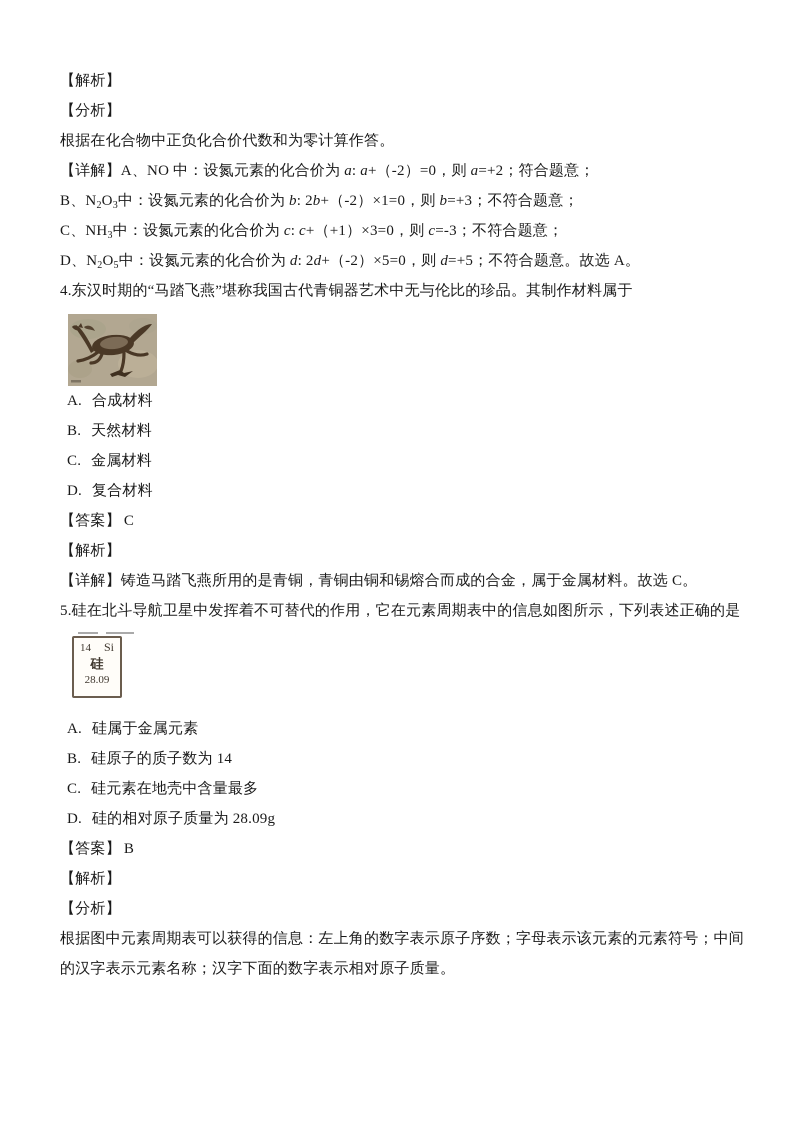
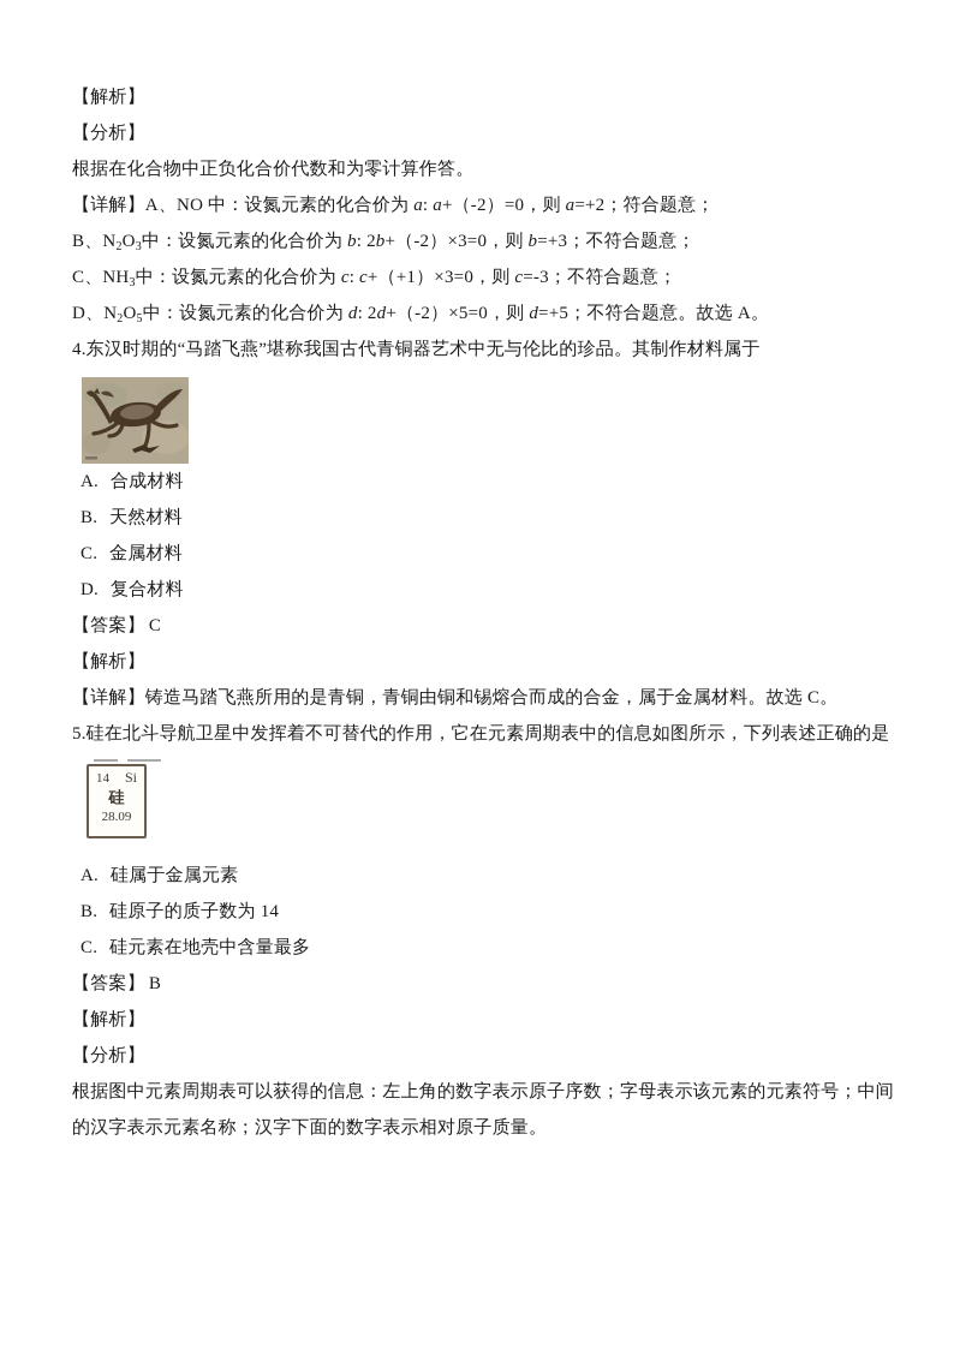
  【解析】
  【分析】
  根据在化合物中正负化合价代数和为零计算作答。
  【详解】A、NO 中：设氮元素的化合价为 a: a+（-2）=0，则 a=+2；符合题意；
- B、N2O3中：设氮元素的化合价为 b: 2b+（-2）×1=0，则 b=+3；不符合题意；
+ B、N2O3中：设氮元素的化合价为 b: 2b+（-2）×3=0，则 b=+3；不符合题意；
  C、NH3中：设氮元素的化合价为 c: c+（+1）×3=0，则 c=-3；不符合题意；
  D、N2O5中：设氮元素的化合价为 d: 2d+（-2）×5=0，则 d=+5；不符合题意。故选 A。
  4.东汉时期的“马踏飞燕”堪称我国古代青铜器艺术中无与伦比的珍品。其制作材料属于
  A. 合成材料
  B. 天然材料
  C. 金属材料
  D. 复合材料
  【答案】 C
  【解析】
  【详解】铸造马踏飞燕所用的是青铜，青铜由铜和锡熔合而成的合金，属于金属材料。故选 C。
  5.硅在北斗导航卫星中发挥着不可替代的作用，它在元素周期表中的信息如图所示，下列表述正确的是
  14
  Si
  硅
  28.09
  A. 硅属于金属元素
  B. 硅原子的质子数为 14
  C. 硅元素在地壳中含量最多
- D. 硅的相对原子质量为 28.09g
  【答案】 B
  【解析】
  【分析】
  根据图中元素周期表可以获得的信息：左上角的数字表示原子序数；字母表示该元素的元素符号；中间的汉字表示元素名称；汉字下面的数字表示相对原子质量。
